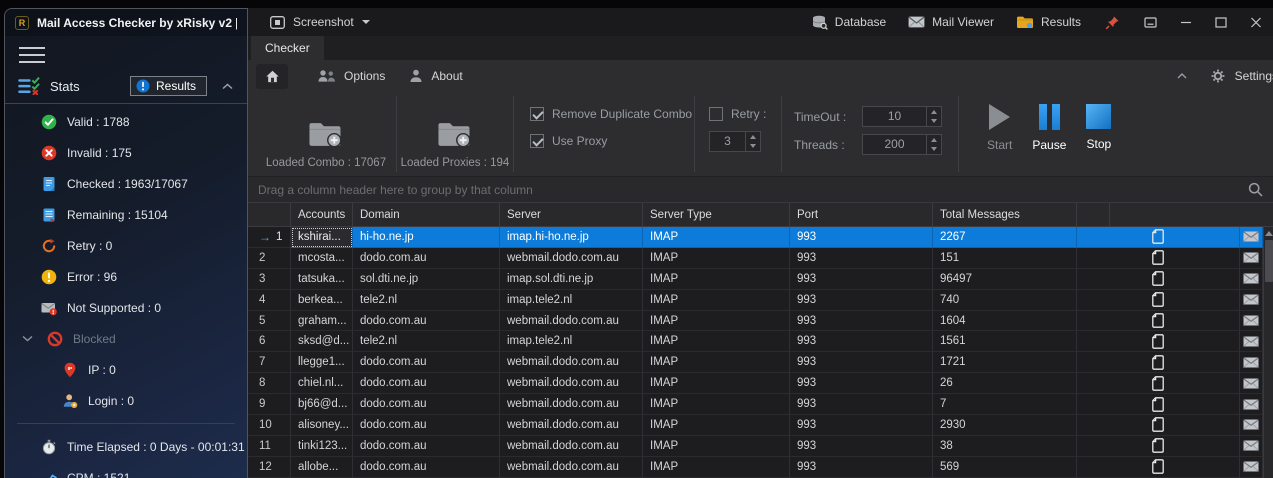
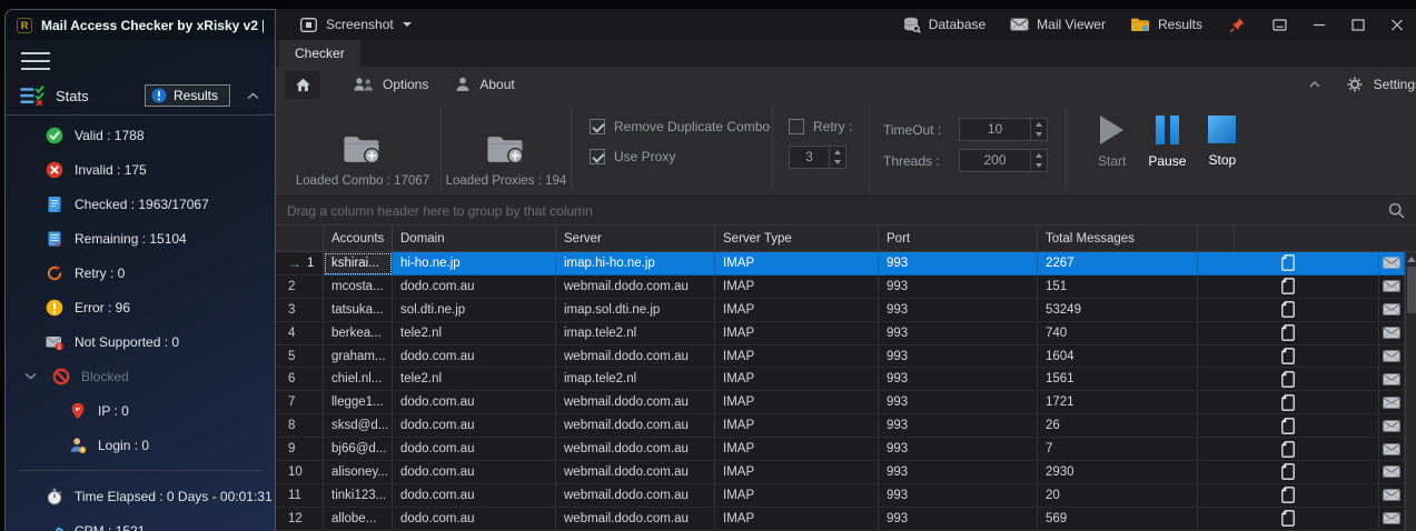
  R
  Mail Access Checker by xRisky v2
  Stats
  Results
  Valid : 1788
  Invalid : 175
  Checked : 1963/17067
  Remaining : 15104
  Retry : 0
  Error : 96
  Not Supported : 0
  Blocked
  IP : 0
  Login : 0
  Time Elapsed : 0 Days - 00:01:31
  Screenshot
  Database
  Mail Viewer
  Results
  Checker
  Options
  About
  Setting
  Loaded Combo : 17067
  Loaded Proxies : 194
  Remove Duplicate Combo
  Use Proxy
  Retry :
  3
  TimeOut :
  10
  Threads :
  200
  Start
  Pause
  Stop
  Drag a column header here to group by that column
  Accounts
  Domain
  Server
  Server Type
  Port
  Total Messages
  →
  1
  kshirai...
  hi-ho.ne.jp
  imap.hi-ho.ne.jp
  IMAP
  993
  2267
  2
  mcosta...
  dodo.com.au
  webmail.dodo.com.au
  IMAP
  993
  151
  3
  tatsuka...
  sol.dti.ne.jp
  imap.sol.dti.ne.jp
  IMAP
  993
- 96497
+ 53249
  4
  berkea...
  tele2.nl
  imap.tele2.nl
  IMAP
  993
  740
  5
  graham...
  dodo.com.au
  webmail.dodo.com.au
  IMAP
  993
  1604
  6
- sksd@d...
+ chiel.nl...
  tele2.nl
  imap.tele2.nl
  IMAP
  993
  1561
  7
  llegge1...
  dodo.com.au
  webmail.dodo.com.au
  IMAP
  993
  1721
  8
- chiel.nl...
+ sksd@d...
  dodo.com.au
  webmail.dodo.com.au
  IMAP
  993
  26
  9
  bj66@d...
  dodo.com.au
  webmail.dodo.com.au
  IMAP
  993
  7
  10
  alisoney...
  dodo.com.au
  webmail.dodo.com.au
  IMAP
  993
  2930
  11
  tinki123...
  dodo.com.au
  webmail.dodo.com.au
  IMAP
  993
- 38
+ 20
  12
  allobe...
  dodo.com.au
  webmail.dodo.com.au
  IMAP
  993
  569
